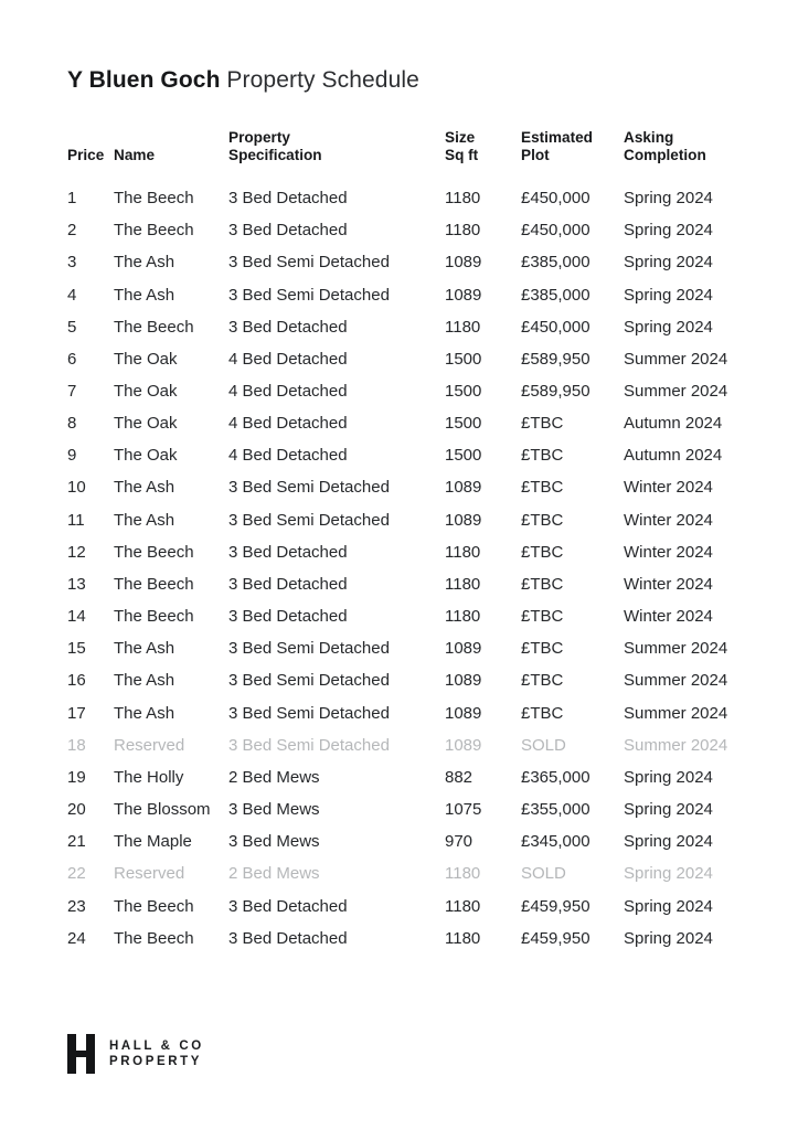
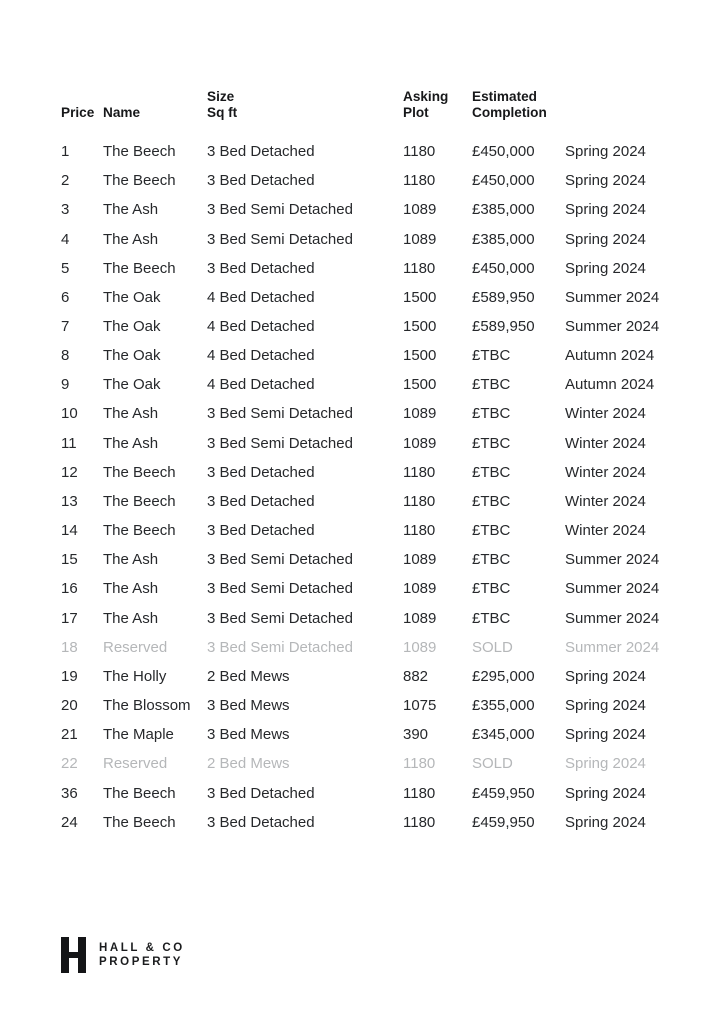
- Y Bluen Goch Property Schedule
  Price
  Name
- Property
- Specification
  Size
  Sq ft
- Estimated
+ Asking
  Plot
- Asking
+ Estimated
  Completion
  1
  The Beech
  3 Bed Detached
  1180
  £450,000
  Spring 2024
  2
  The Beech
  3 Bed Detached
  1180
  £450,000
  Spring 2024
  3
  The Ash
  3 Bed Semi Detached
  1089
  £385,000
  Spring 2024
  4
  The Ash
  3 Bed Semi Detached
  1089
  £385,000
  Spring 2024
  5
  The Beech
  3 Bed Detached
  1180
  £450,000
  Spring 2024
  6
  The Oak
  4 Bed Detached
  1500
  £589,950
  Summer 2024
  7
  The Oak
  4 Bed Detached
  1500
  £589,950
  Summer 2024
  8
  The Oak
  4 Bed Detached
  1500
  £TBC
  Autumn 2024
  9
  The Oak
  4 Bed Detached
  1500
  £TBC
  Autumn 2024
  10
  The Ash
  3 Bed Semi Detached
  1089
  £TBC
  Winter 2024
  11
  The Ash
  3 Bed Semi Detached
  1089
  £TBC
  Winter 2024
  12
  The Beech
  3 Bed Detached
  1180
  £TBC
  Winter 2024
  13
  The Beech
  3 Bed Detached
  1180
  £TBC
  Winter 2024
  14
  The Beech
  3 Bed Detached
  1180
  £TBC
  Winter 2024
  15
  The Ash
  3 Bed Semi Detached
  1089
  £TBC
  Summer 2024
  16
  The Ash
  3 Bed Semi Detached
  1089
  £TBC
  Summer 2024
  17
  The Ash
  3 Bed Semi Detached
  1089
  £TBC
  Summer 2024
  18
  Reserved
  3 Bed Semi Detached
  1089
  SOLD
  Summer 2024
  19
  The Holly
  2 Bed Mews
  882
- £365,000
+ £295,000
  Spring 2024
  20
  The Blossom
  3 Bed Mews
  1075
  £355,000
  Spring 2024
  21
  The Maple
  3 Bed Mews
- 970
+ 390
  £345,000
  Spring 2024
  22
  Reserved
  2 Bed Mews
  1180
  SOLD
  Spring 2024
- 23
+ 36
  The Beech
  3 Bed Detached
  1180
  £459,950
  Spring 2024
  24
  The Beech
  3 Bed Detached
  1180
  £459,950
  Spring 2024
  HALL & CO
  PROPERTY
